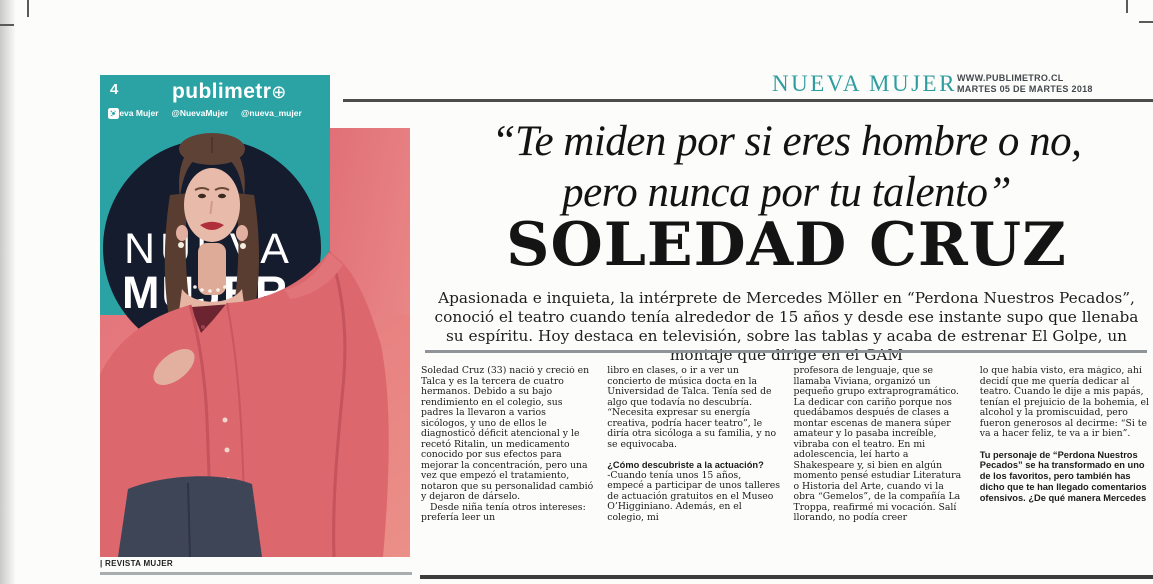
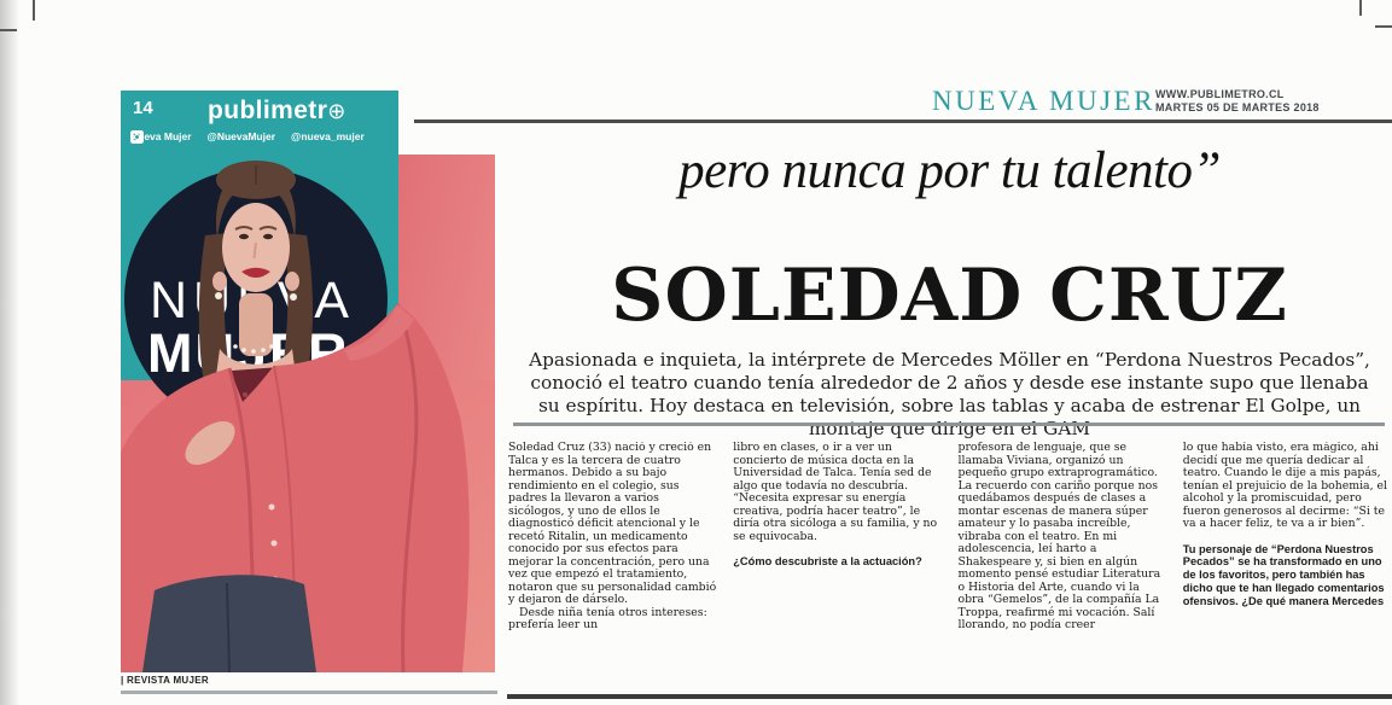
- 4
+ 14
  publimetr⊕
  eva Mujer
  @NuevaMujer
  @nueva_mujer
  | REVISTA MUJER
  NUEVA MUJER
  WWW.PUBLIMETRO.CL
  MARTES 05 DE MARTES 2018
- “Te miden por si eres hombre o no,
  pero nunca por tu talento”
  SOLEDAD CRUZ
- Apasionada e inquieta, la intérprete de Mercedes Möller en “Perdona Nuestros Pecados”, conoció el teatro cuando tenía alrededor de 15 años y desde ese instante supo que llenaba su espíritu. Hoy destaca en televisión, sobre las tablas y acaba de estrenar El Golpe, un montaje que dirige en el GAM
+ Apasionada e inquieta, la intérprete de Mercedes Möller en “Perdona Nuestros Pecados”, conoció el teatro cuando tenía alrededor de 2 años y desde ese instante supo que llenaba su espíritu. Hoy destaca en televisión, sobre las tablas y acaba de estrenar El Golpe, un montaje que dirige en el GAM
  Soledad Cruz (33) nació y creció en Talca y es la tercera de cuatro hermanos. Debido a su bajo rendimiento en el colegio, sus padres la llevaron a varios sicólogos, y uno de ellos le diagnosticó déficit atencional y le recetó Ritalin, un medicamento conocido por sus efectos para mejorar la concentración, pero una vez que empezó el tratamiento, notaron que su personalidad cambió y dejaron de dárselo.
  Desde niña tenía otros intereses: prefería leer un
  libro en clases, o ir a ver un concierto de música docta en la Universidad de Talca. Tenía sed de algo que todavía no descubría. “Necesita expresar su energía creativa, podría hacer teatro”, le diría otra sicóloga a su familia, y no se equivocaba.
  ¿Cómo descubriste a la actuación?
- -Cuando tenía unos 15 años, empecé a participar de unos talleres de actuación gratuitos en el Museo O’Higginiano. Además, en el colegio, mi
- profesora de lenguaje, que se llamaba Viviana, organizó un pequeño grupo extraprogramático. La dedicar con cariño porque nos quedábamos después de clases a montar escenas de manera súper amateur y lo pasaba increíble, vibraba con el teatro. En mi adolescencia, leí harto a Shakespeare y, si bien en algún momento pensé estudiar Literatura o Historia del Arte, cuando vi la obra “Gemelos”, de la compañía La Troppa, reafirmé mi vocación. Salí llorando, no podía creer
+ profesora de lenguaje, que se llamaba Viviana, organizó un pequeño grupo extraprogramático. La recuerdo con cariño porque nos quedábamos después de clases a montar escenas de manera súper amateur y lo pasaba increíble, vibraba con el teatro. En mi adolescencia, leí harto a Shakespeare y, si bien en algún momento pensé estudiar Literatura o Historia del Arte, cuando vi la obra “Gemelos”, de la compañía La Troppa, reafirmé mi vocación. Salí llorando, no podía creer
  lo que había visto, era mágico, ahí decidí que me quería dedicar al teatro. Cuando le dije a mis papás, tenían el prejuicio de la bohemia, el alcohol y la promiscuidad, pero fueron generosos al decirme: “Si te va a hacer feliz, te va a ir bien”.
  Tu personaje de “Perdona Nuestros Pecados” se ha transformado en uno de los favoritos, pero también has dicho que te han llegado comentarios ofensivos. ¿De qué manera Mercedes
